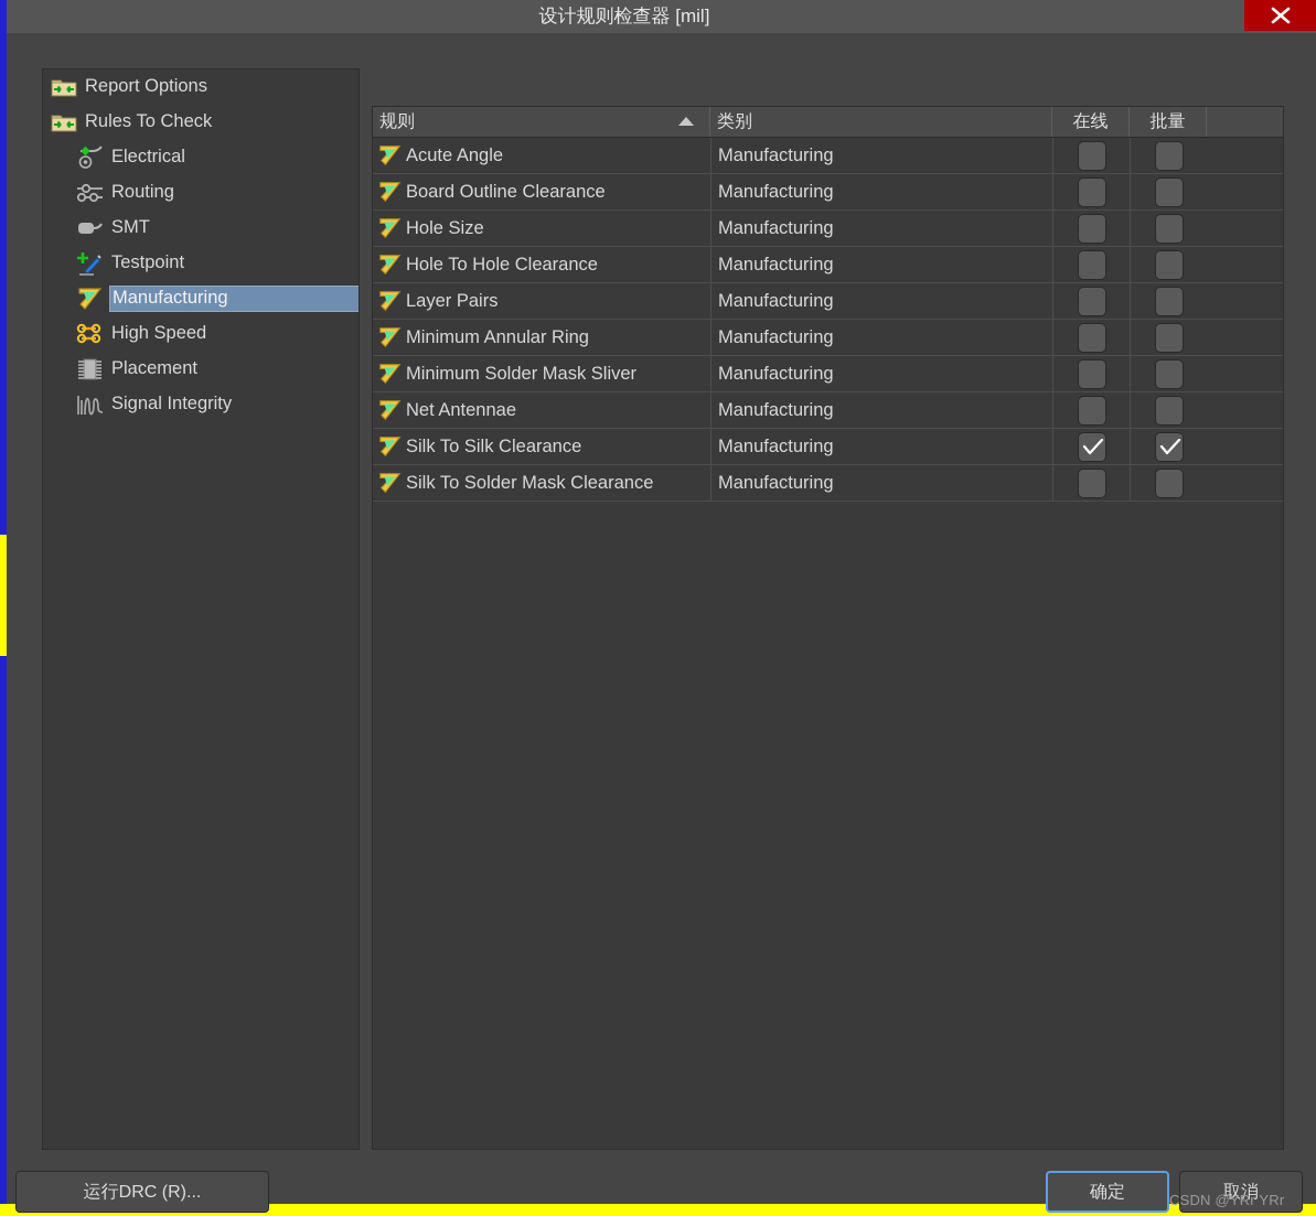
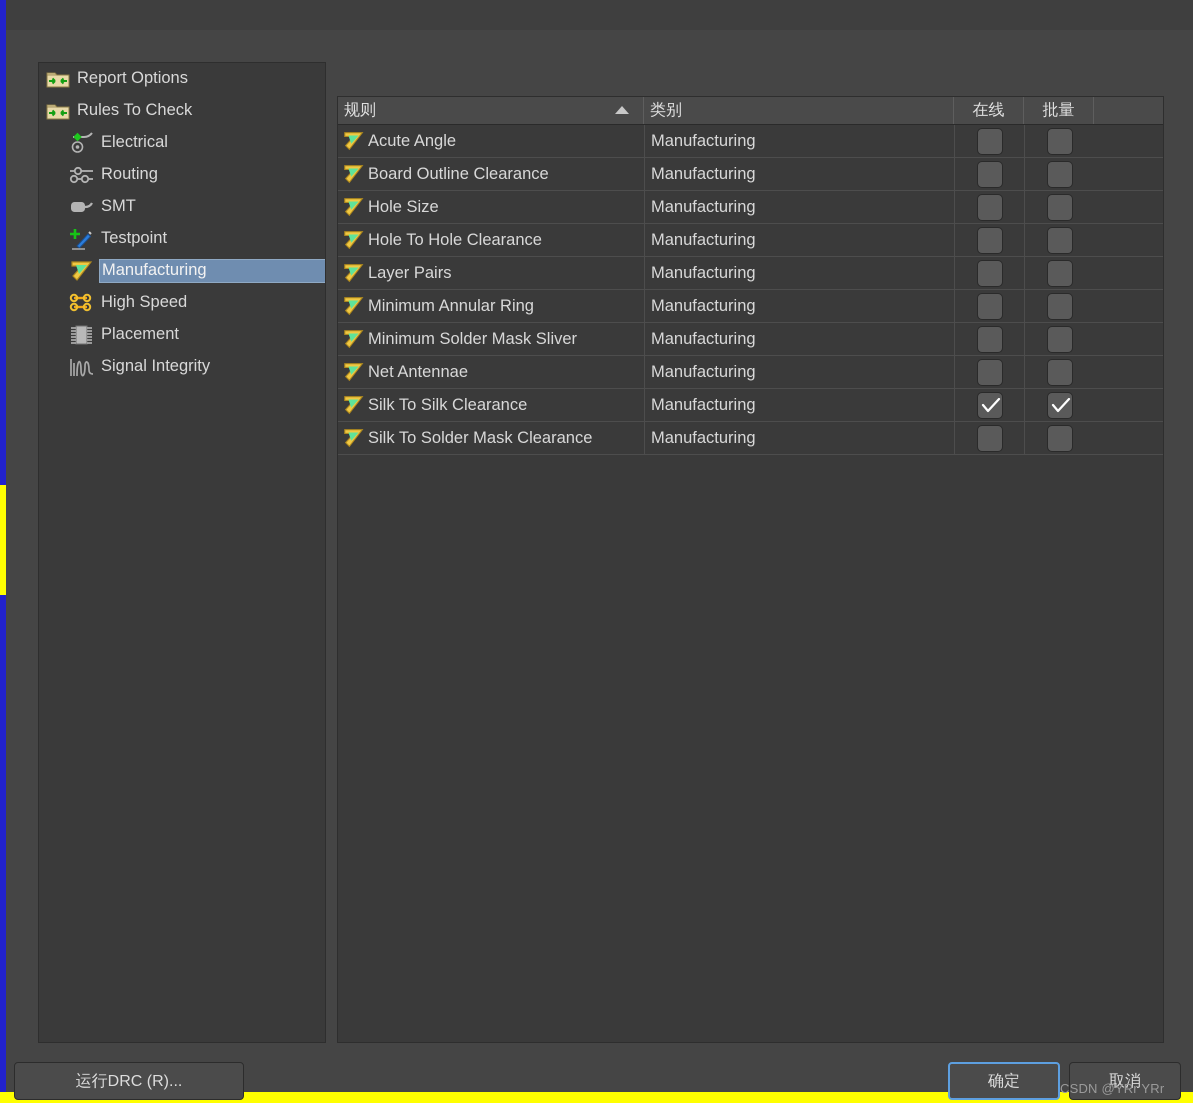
- 设计规则检查器 [mil]
  Report Options
  Rules To Check
  Electrical
  Routing
  SMT
  Testpoint
  Manufacturing
  High Speed
  Placement
  Signal Integrity
  规则
  类别
  在线
  批量
  Acute Angle
  Manufacturing
  Board Outline Clearance
  Manufacturing
  Hole Size
  Manufacturing
  Hole To Hole Clearance
  Manufacturing
  Layer Pairs
  Manufacturing
  Minimum Annular Ring
  Manufacturing
  Minimum Solder Mask Sliver
  Manufacturing
  Net Antennae
  Manufacturing
  Silk To Silk Clearance
  Manufacturing
  Silk To Solder Mask Clearance
  Manufacturing
  运行DRC (R)...
  确定
  取消
  CSDN @YRr YRr
